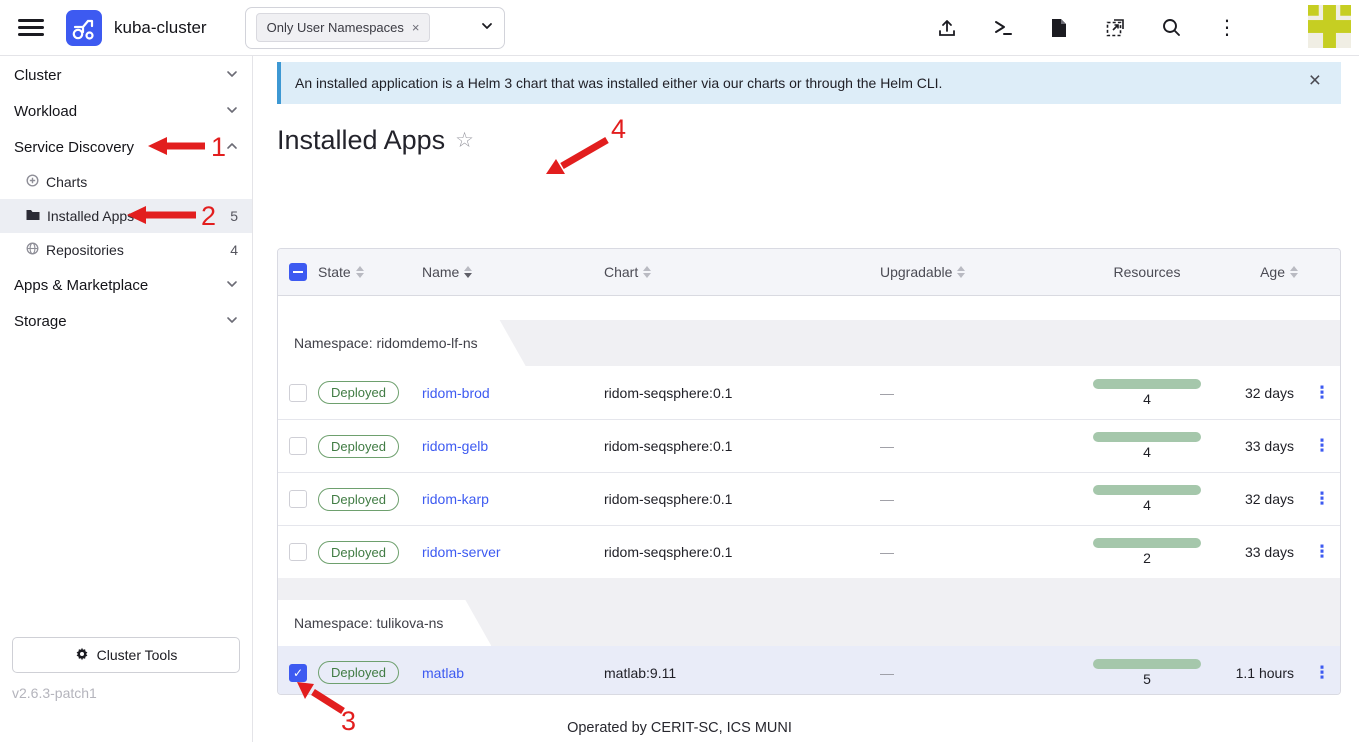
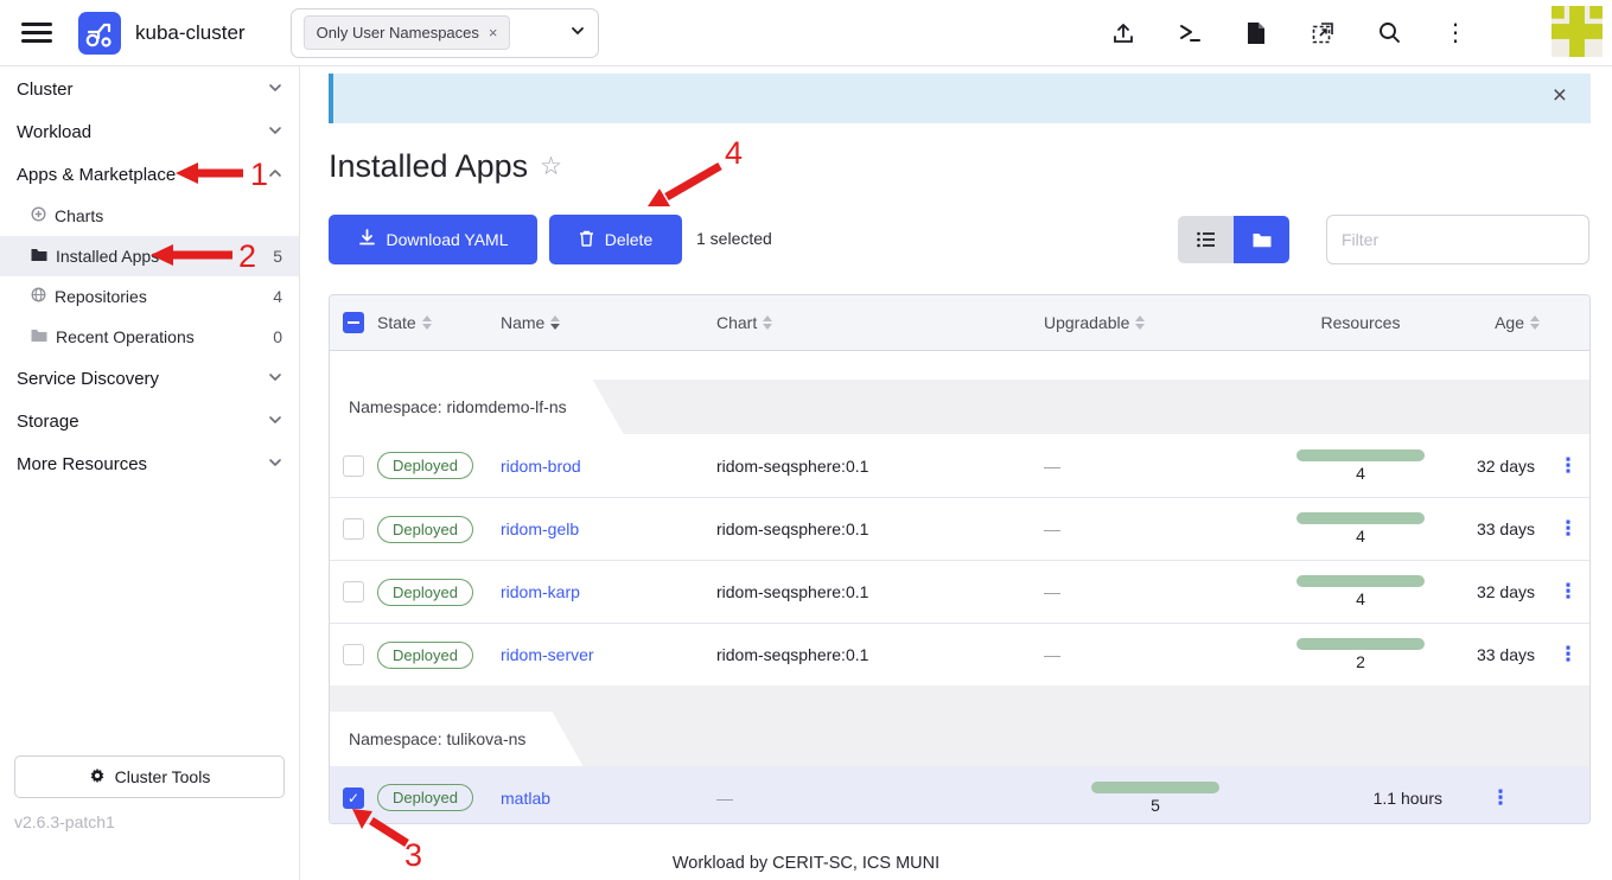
  kuba-cluster
  Only User Namespaces
  ×
  ⋮
  Cluster
  Workload
- Service Discovery
+ Apps & Marketplace
  Charts
  Installed App
  5
  Repositories
  4
+ Recent Operations
+ 0
- Apps & Marketplace
+ Service Discovery
  Storage
+ More Resources
  Cluster Tools
  v2.6.3-patch1
- An installed application is a Helm 3 chart that was installed either via our charts or through the Helm CLI.
  ×
  Installed Apps
  ☆
+ Download YAML
+ Delete
+ 1 selected
+ Filter
  State
  Name
  Chart
  Upgradable
  Resources
  Age
  Namespace: ridomdemo-lf-ns
  Deployed
  ridom-brod
  ridom-seqsphere:0.1
  —
  4
  32 days
  ⋮
  Deployed
  ridom-gelb
  ridom-seqsphere:0.1
  —
  4
  33 days
  ⋮
  Deployed
  ridom-karp
  ridom-seqsphere:0.1
  —
  4
  32 days
  ⋮
  Deployed
  ridom-server
  ridom-seqsphere:0.1
  —
  2
  33 days
  ⋮
  Namespace: tulikova-ns
  Deployed
  matlab
- matlab:9.11
  —
  5
  1.1 hours
  ⋮
- Operated by CERIT-SC, ICS MUNI
+ Workload by CERIT-SC, ICS MUNI
  1
  2
  3
  4
